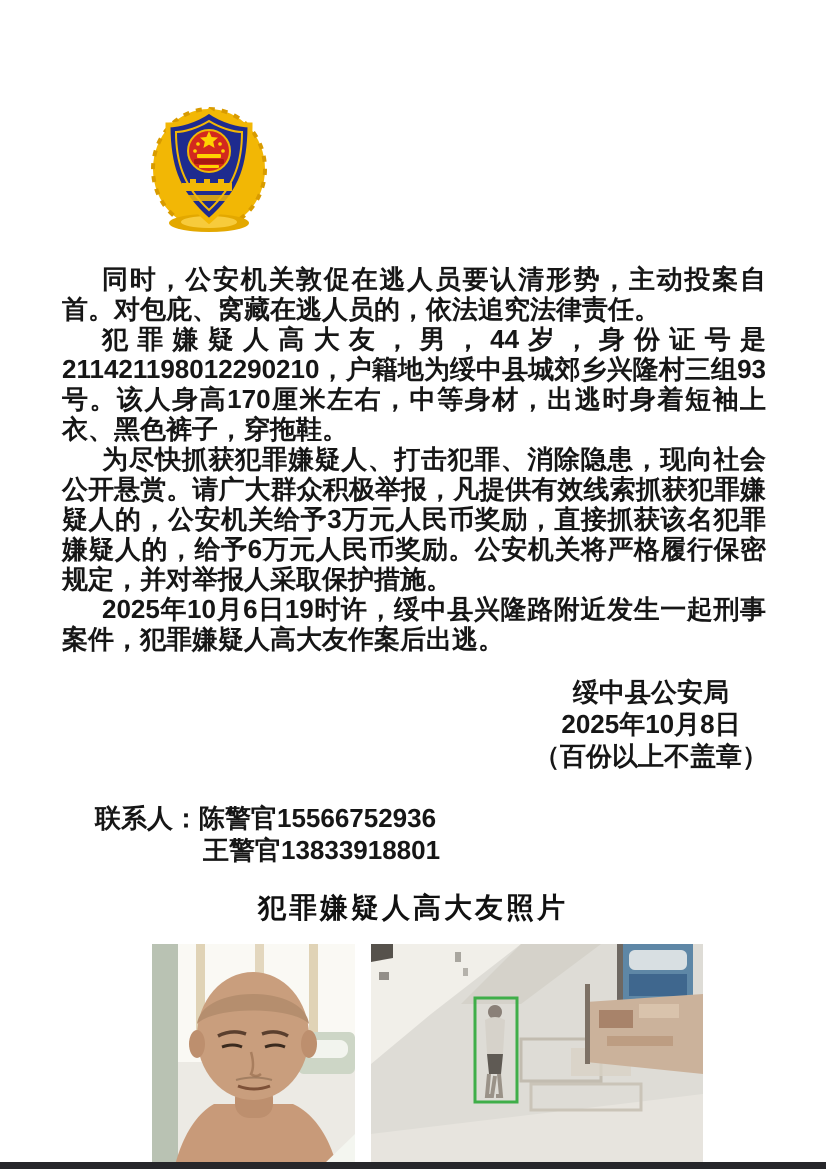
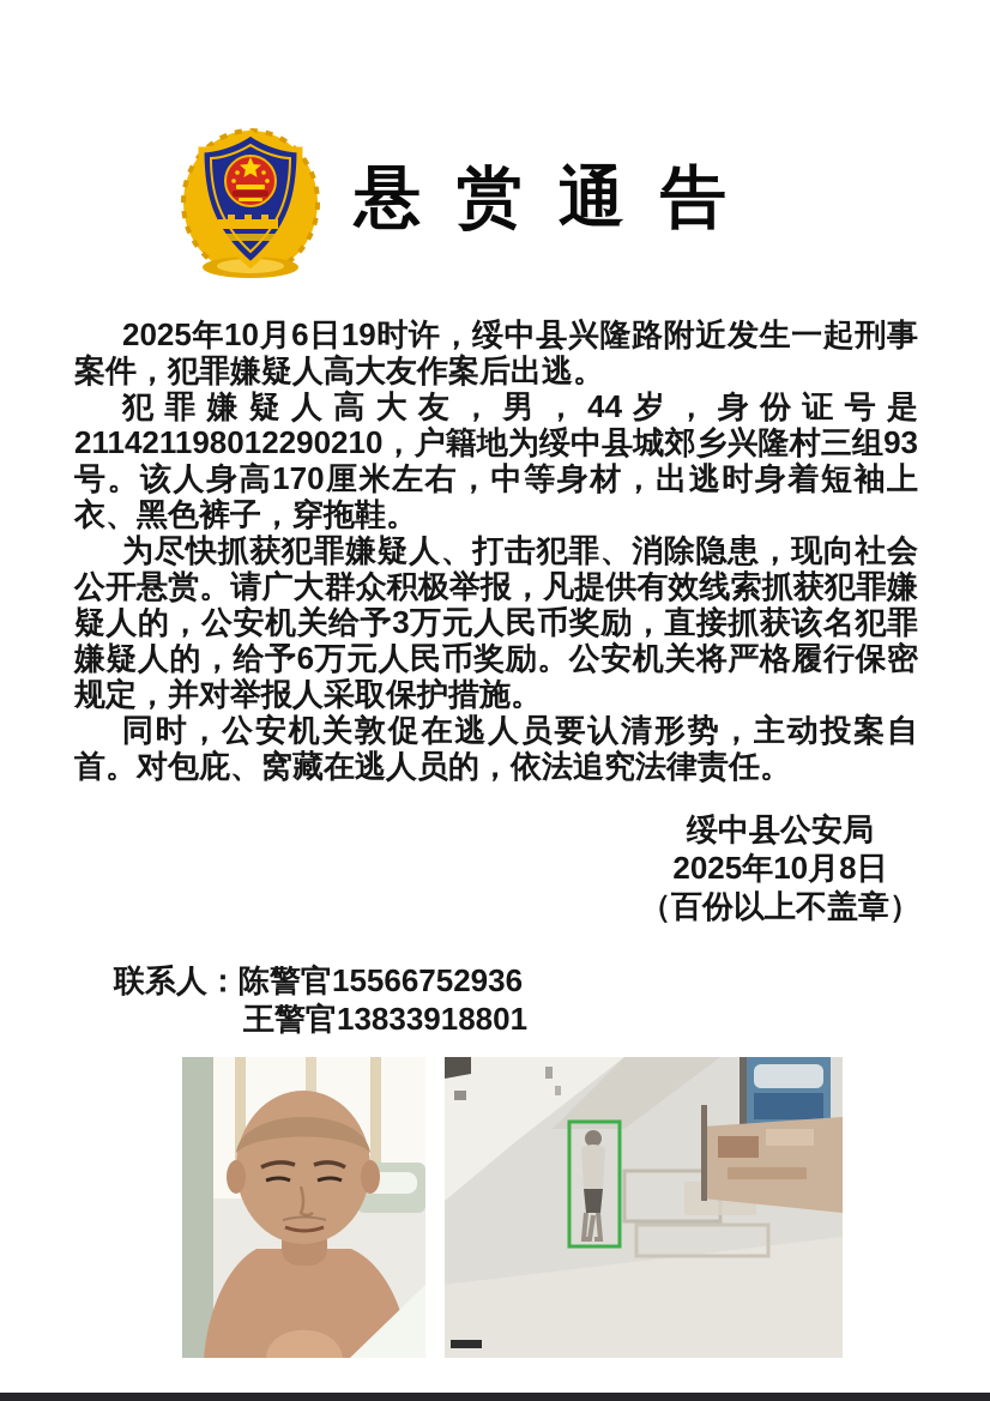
+ 悬赏通告
- 同时，公安机关敦促在逃人员要认清形势，主动投案自首。对包庇、窝藏在逃人员的，依法追究法律责任。
+ 2025年10月6日19时许，绥中县兴隆路附近发生一起刑事案件，犯罪嫌疑人高大友作案后出逃。
  犯罪嫌疑人高大友，男，44岁，身份证号是211421198012290210，户籍地为绥中县城郊乡兴隆村三组93号。该人身高170厘米左右，中等身材，出逃时身着短袖上衣、黑色裤子，穿拖鞋。
  为尽快抓获犯罪嫌疑人、打击犯罪、消除隐患，现向社会公开悬赏。请广大群众积极举报，凡提供有效线索抓获犯罪嫌疑人的，公安机关给予3万元人民币奖励，直接抓获该名犯罪嫌疑人的，给予6万元人民币奖励。公安机关将严格履行保密规定，并对举报人采取保护措施。
- 2025年10月6日19时许，绥中县兴隆路附近发生一起刑事案件，犯罪嫌疑人高大友作案后出逃。
+ 同时，公安机关敦促在逃人员要认清形势，主动投案自首。对包庇、窝藏在逃人员的，依法追究法律责任。
  绥中县公安局
  2025年10月8日
  （百份以上不盖章）
  联系人：陈警官15566752936
  王警官13833918801
- 犯罪嫌疑人高大友照片
